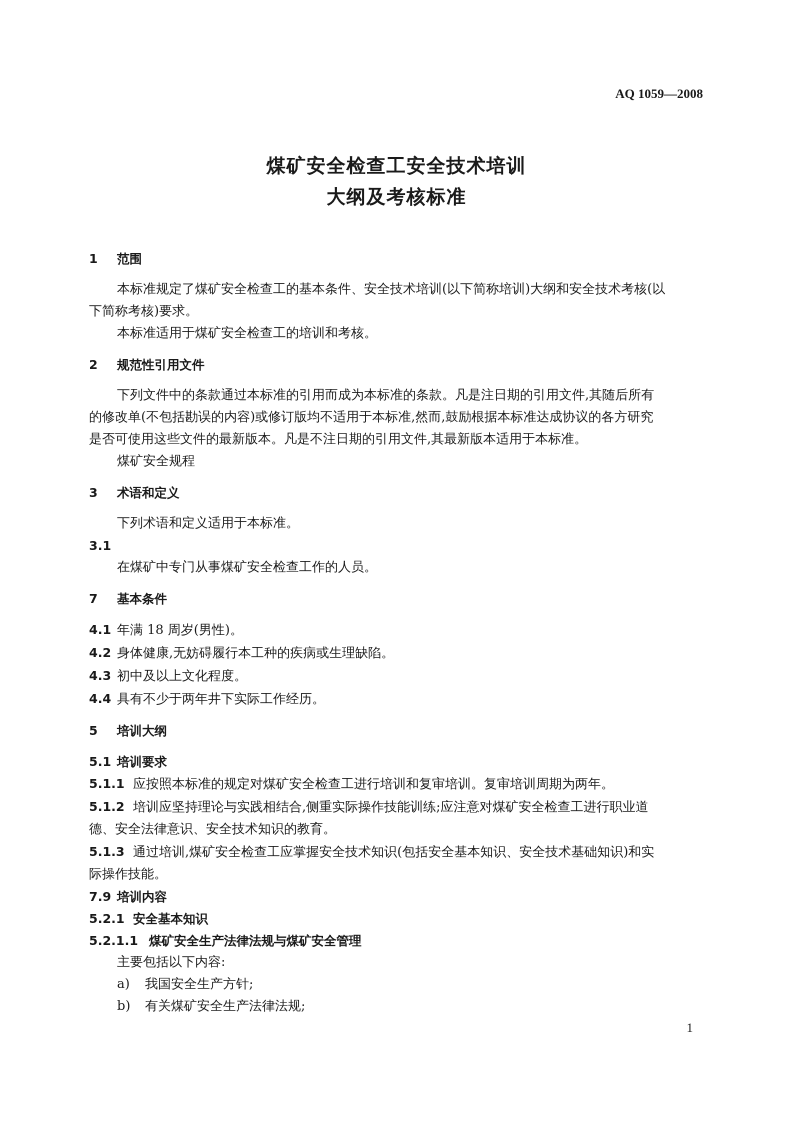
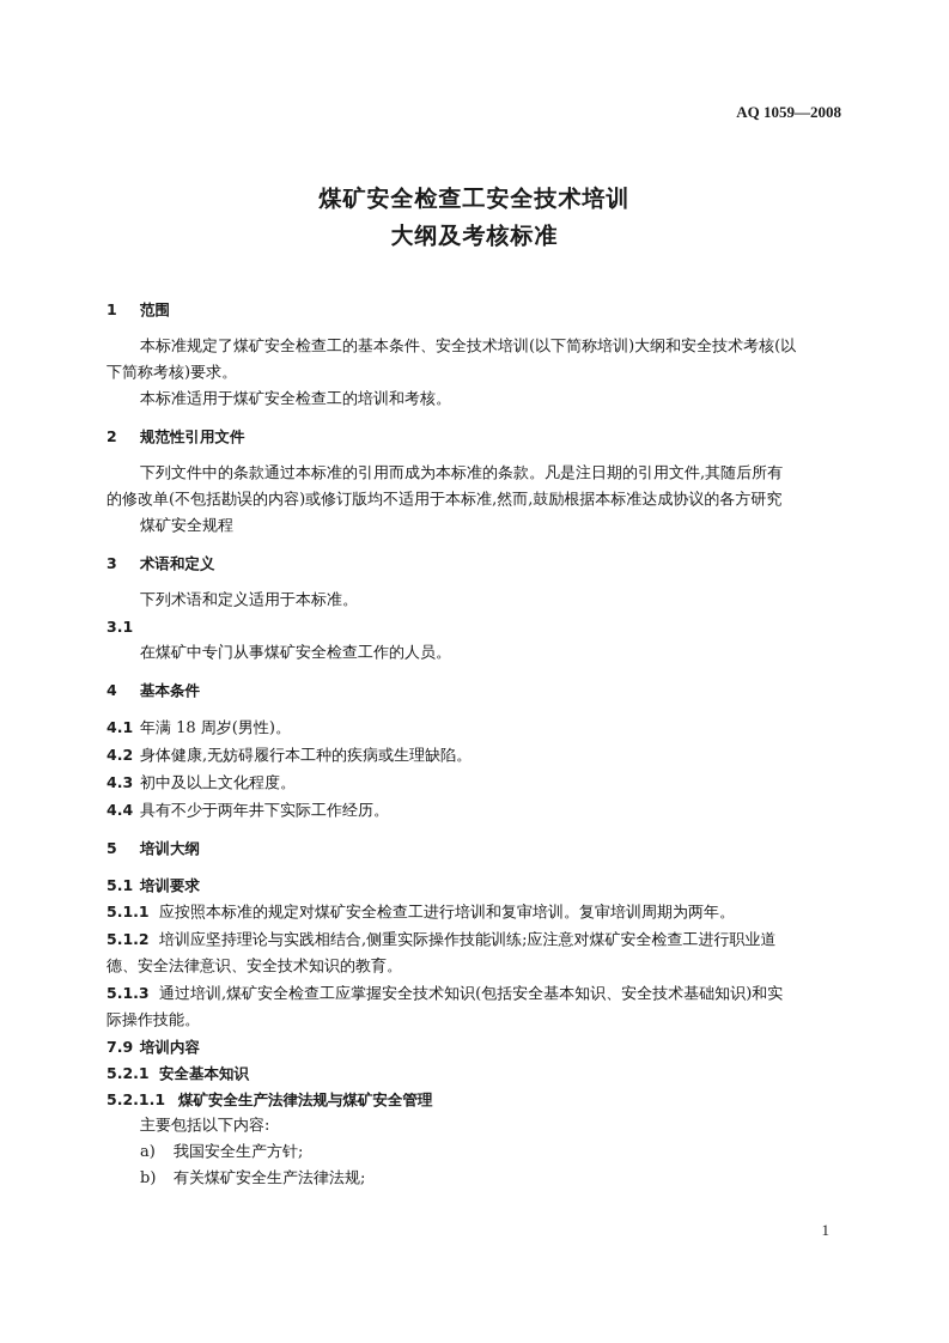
  AQ 1059—2008
  煤矿安全检查工安全技术培训
  大纲及考核标准
  1 范围
  本标准规定了煤矿安全检查工的基本条件、安全技术培训(以下简称培训)大纲和安全技术考核(以
  下简称考核)要求。
  本标准适用于煤矿安全检查工的培训和考核。
  2 规范性引用文件
  下列文件中的条款通过本标准的引用而成为本标准的条款。凡是注日期的引用文件,其随后所有
  的修改单(不包括勘误的内容)或修订版均不适用于本标准,然而,鼓励根据本标准达成协议的各方研究
- 是否可使用这些文件的最新版本。凡是不注日期的引用文件,其最新版本适用于本标准。
  煤矿安全规程
  3 术语和定义
  下列术语和定义适用于本标准。
  3.1
  在煤矿中专门从事煤矿安全检查工作的人员。
- 7 基本条件
+ 4 基本条件
  4.1 年满 18 周岁(男性)。
  4.2 身体健康,无妨碍履行本工种的疾病或生理缺陷。
  4.3 初中及以上文化程度。
  4.4 具有不少于两年井下实际工作经历。
  5 培训大纲
  5.1 培训要求
  5.1.1 应按照本标准的规定对煤矿安全检查工进行培训和复审培训。复审培训周期为两年。
  5.1.2 培训应坚持理论与实践相结合,侧重实际操作技能训练;应注意对煤矿安全检查工进行职业道
  德、安全法律意识、安全技术知识的教育。
  5.1.3 通过培训,煤矿安全检查工应掌握安全技术知识(包括安全基本知识、安全技术基础知识)和实
  际操作技能。
  7.9 培训内容
  5.2.1 安全基本知识
  5.2.1.1 煤矿安全生产法律法规与煤矿安全管理
  主要包括以下内容:
  a) 我国安全生产方针;
  b) 有关煤矿安全生产法律法规;
  1
